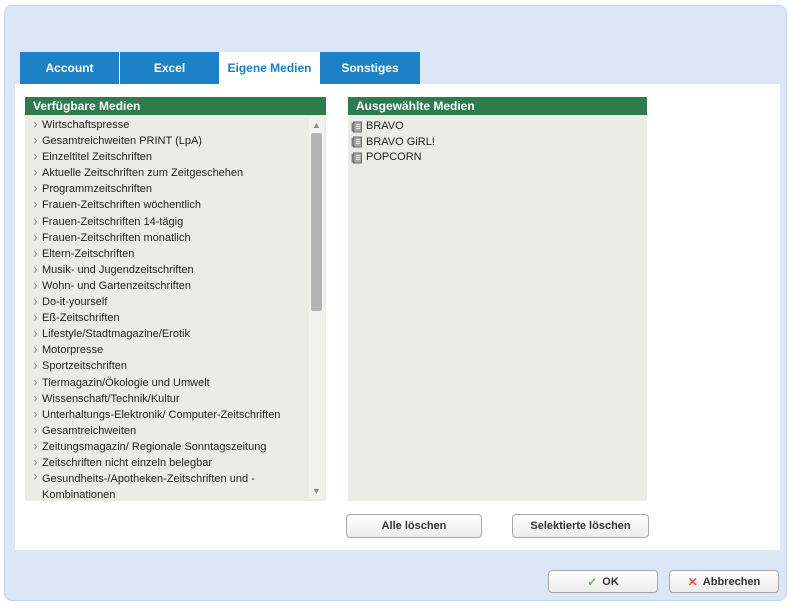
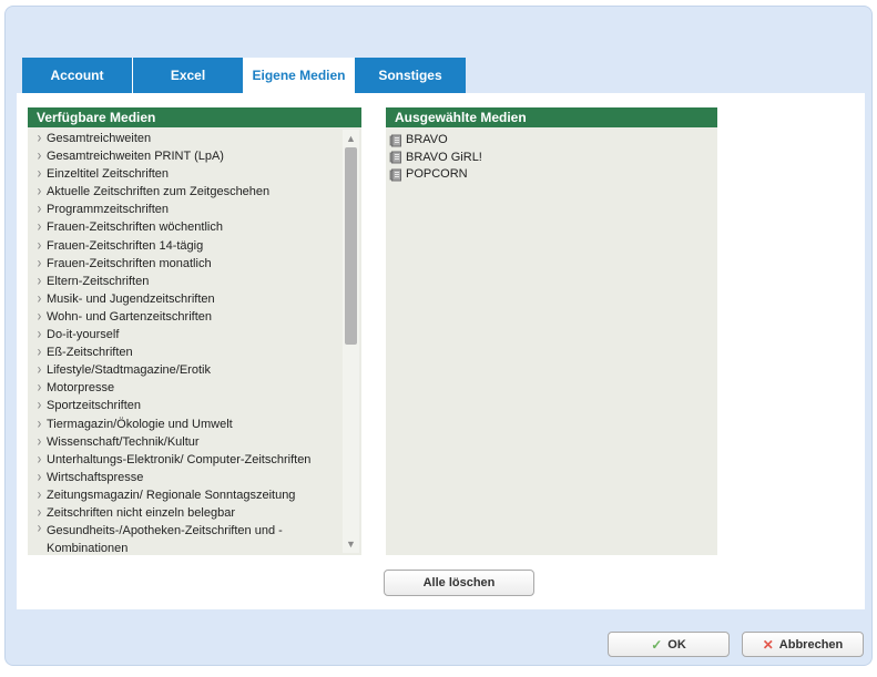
  Account
  Excel
  Eigene Medien
  Sonstiges
  Verfügbare Medien
  ›
- Wirtschaftspresse
+ Gesamtreichweiten
  ›
  Gesamtreichweiten PRINT (LpA)
  ›
  Einzeltitel Zeitschriften
  ›
  Aktuelle Zeitschriften zum Zeitgeschehen
  ›
  Programmzeitschriften
  ›
  Frauen-Zeitschriften wöchentlich
  ›
  Frauen-Zeitschriften 14-tägig
  ›
  Frauen-Zeitschriften monatlich
  ›
  Eltern-Zeitschriften
  ›
  Musik- und Jugendzeitschriften
  ›
  Wohn- und Gartenzeitschriften
  ›
  Do-it-yourself
  ›
  Eß-Zeitschriften
  ›
  Lifestyle/Stadtmagazine/Erotik
  ›
  Motorpresse
  ›
  Sportzeitschriften
  ›
  Tiermagazin/Ökologie und Umwelt
  ›
  Wissenschaft/Technik/Kultur
  ›
  Unterhaltungs-Elektronik/ Computer-Zeitschriften
  ›
- Gesamtreichweiten
+ Wirtschaftspresse
  ›
  Zeitungsmagazin/ Regionale Sonntagszeitung
  ›
  Zeitschriften nicht einzeln belegbar
  ›
  Gesundheits-/Apotheken-Zeitschriften und - Kombinationen
  ▲
  ▼
  Ausgewählte Medien
  BRAVO
  BRAVO GiRL!
  POPCORN
  Alle löschen
- Selektierte löschen
  ✓
  OK
  ✕
  Abbrechen
